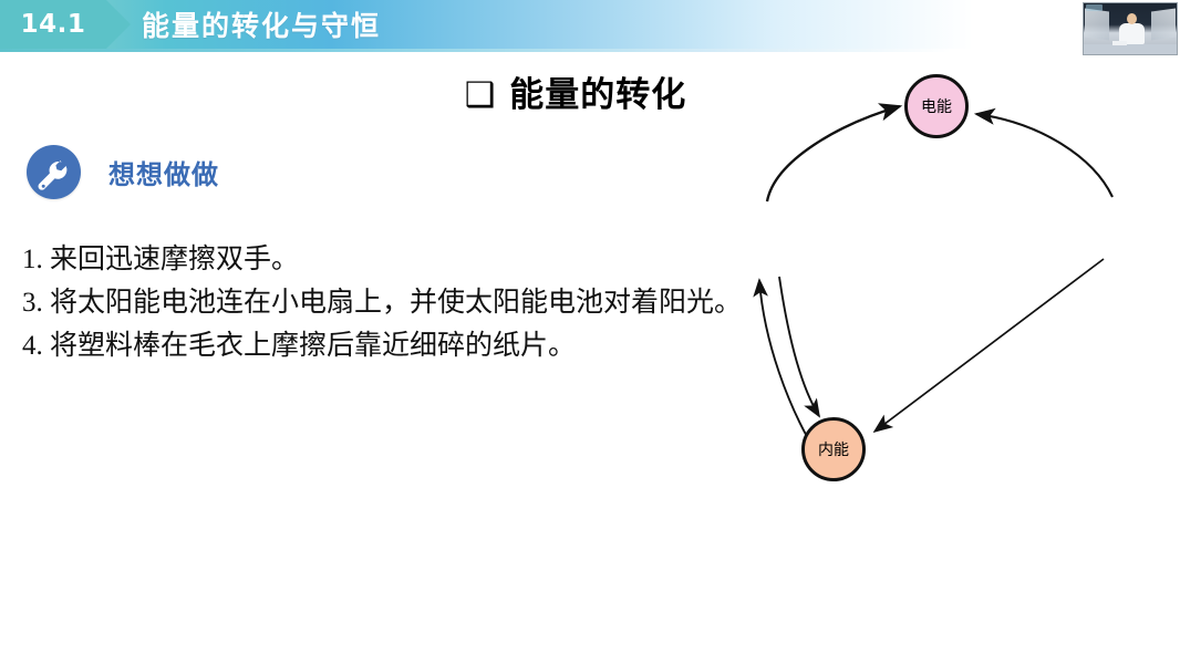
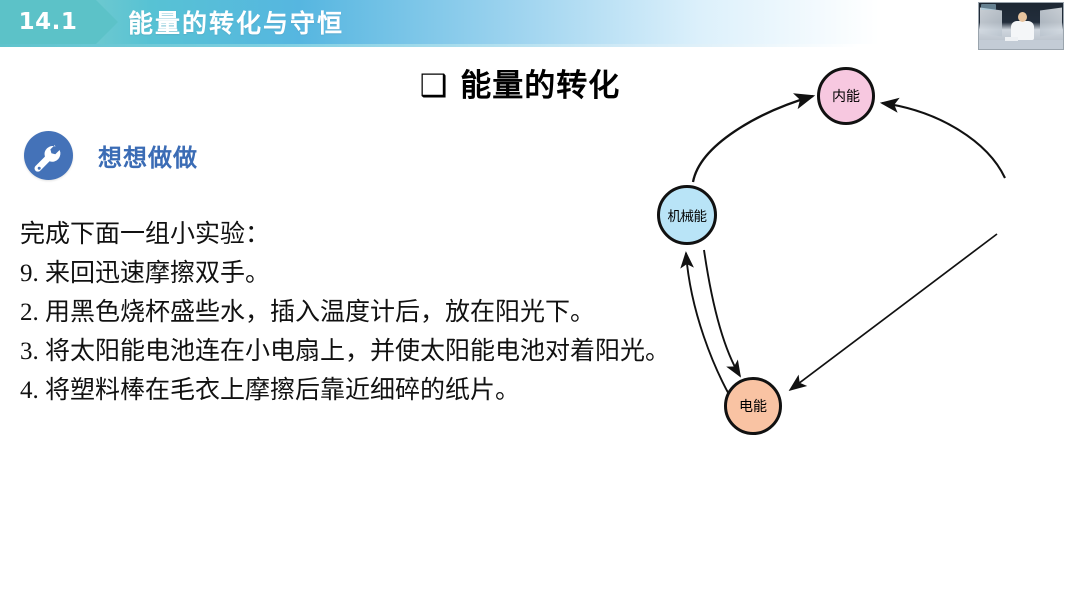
  14.1
  能量的转化与守恒
  ❑ 能量的转化
  想想做做
+ 完成下面一组小实验：
- 1. 来回迅速摩擦双手。
+ 9. 来回迅速摩擦双手。
+ 2. 用黑色烧杯盛些水，插入温度计后，放在阳光下。
  3. 将太阳能电池连在小电扇上，并使太阳能电池对着阳光。
  4. 将塑料棒在毛衣上摩擦后靠近细碎的纸片。
- 电能
+ 内能
+ 机械能
- 内能
+ 电能
